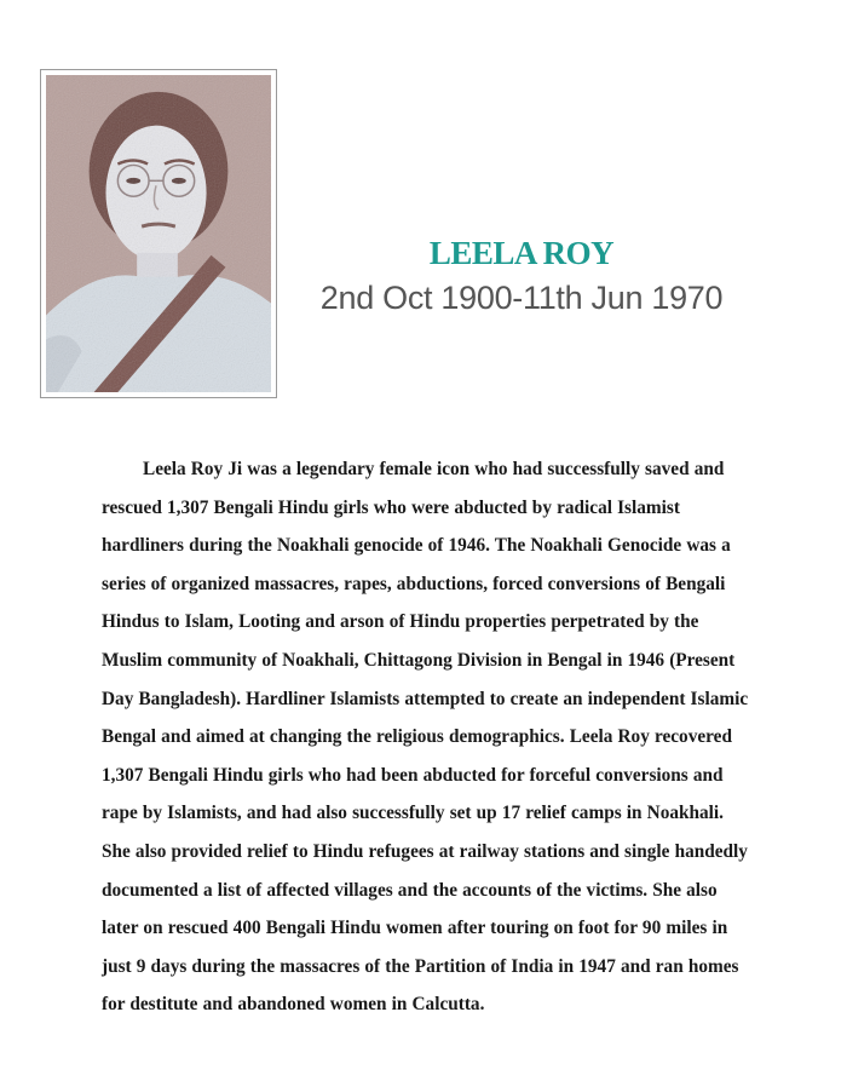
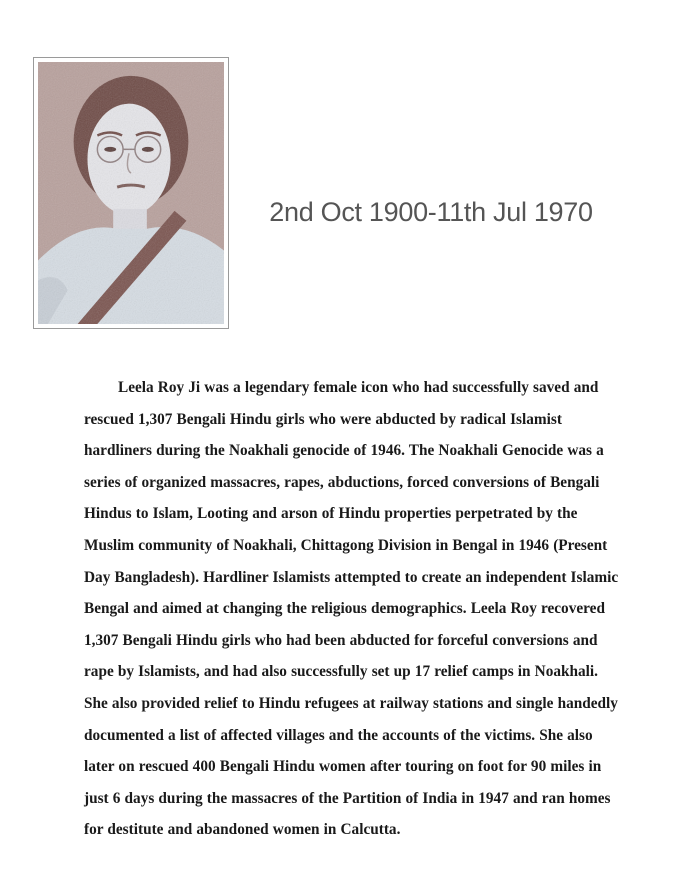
- LEELA ROY
- 2nd Oct 1900-11th Jun 1970
+ 2nd Oct 1900-11th Jul 1970
- Leela Roy Ji was a legendary female icon who had successfully saved and rescued 1,307 Bengali Hindu girls who were abducted by radical Islamist hardliners during the Noakhali genocide of 1946. The Noakhali Genocide was a series of organized massacres, rapes, abductions, forced conversions of Bengali Hindus to Islam, Looting and arson of Hindu properties perpetrated by the Muslim community of Noakhali, Chittagong Division in Bengal in 1946 (Present Day Bangladesh). Hardliner Islamists attempted to create an independent Islamic Bengal and aimed at changing the religious demographics. Leela Roy recovered 1,307 Bengali Hindu girls who had been abducted for forceful conversions and rape by Islamists, and had also successfully set up 17 relief camps in Noakhali. She also provided relief to Hindu refugees at railway stations and single handedly documented a list of affected villages and the accounts of the victims. She also later on rescued 400 Bengali Hindu women after touring on foot for 90 miles in just 9 days during the massacres of the Partition of India in 1947 and ran homes for destitute and abandoned women in Calcutta.
+ Leela Roy Ji was a legendary female icon who had successfully saved and rescued 1,307 Bengali Hindu girls who were abducted by radical Islamist hardliners during the Noakhali genocide of 1946. The Noakhali Genocide was a series of organized massacres, rapes, abductions, forced conversions of Bengali Hindus to Islam, Looting and arson of Hindu properties perpetrated by the Muslim community of Noakhali, Chittagong Division in Bengal in 1946 (Present Day Bangladesh). Hardliner Islamists attempted to create an independent Islamic Bengal and aimed at changing the religious demographics. Leela Roy recovered 1,307 Bengali Hindu girls who had been abducted for forceful conversions and rape by Islamists, and had also successfully set up 17 relief camps in Noakhali. She also provided relief to Hindu refugees at railway stations and single handedly documented a list of affected villages and the accounts of the victims. She also later on rescued 400 Bengali Hindu women after touring on foot for 90 miles in just 6 days during the massacres of the Partition of India in 1947 and ran homes for destitute and abandoned women in Calcutta.
